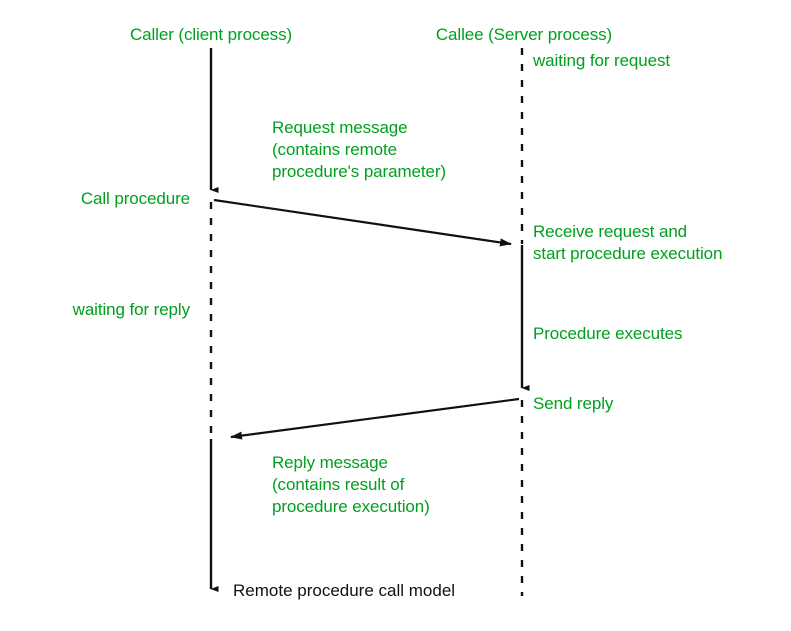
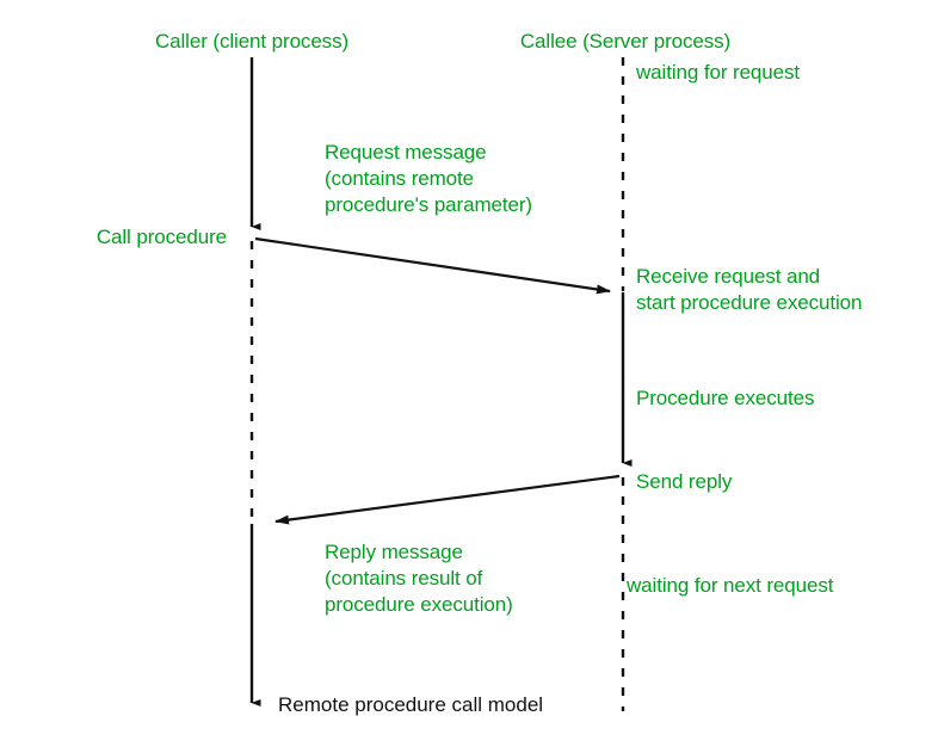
  Caller (client process)
  Callee (Server process)
  waiting for request
  Receive request and
  start procedure execution
  Procedure executes
  Send reply
+ waiting for next request
  Call procedure
- waiting for reply
  Request message
  (contains remote
  procedure's parameter)
  Reply message
  (contains result of
  procedure execution)
  Remote procedure call model
